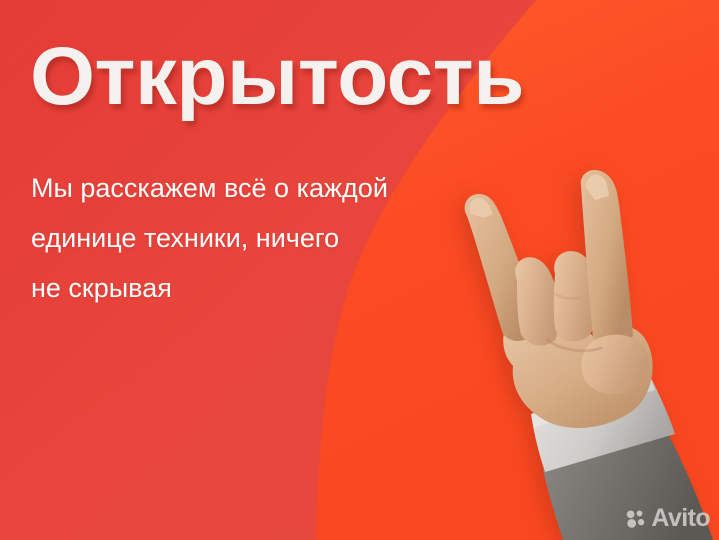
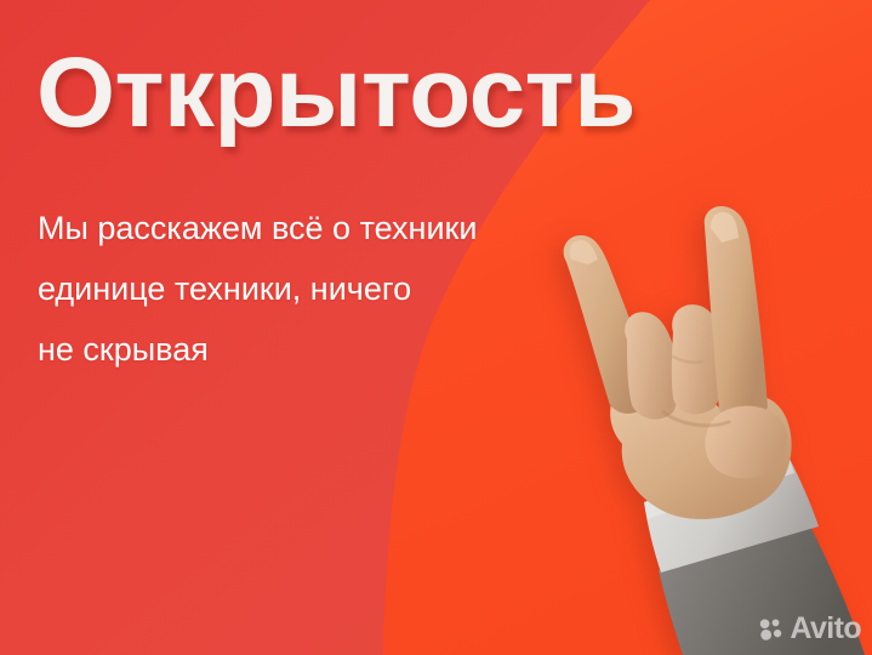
  Открытость
- Мы расскажем всё о каждой
+ Мы расскажем всё о техники
  единице техники, ничего
  не скрывая
  Avito
